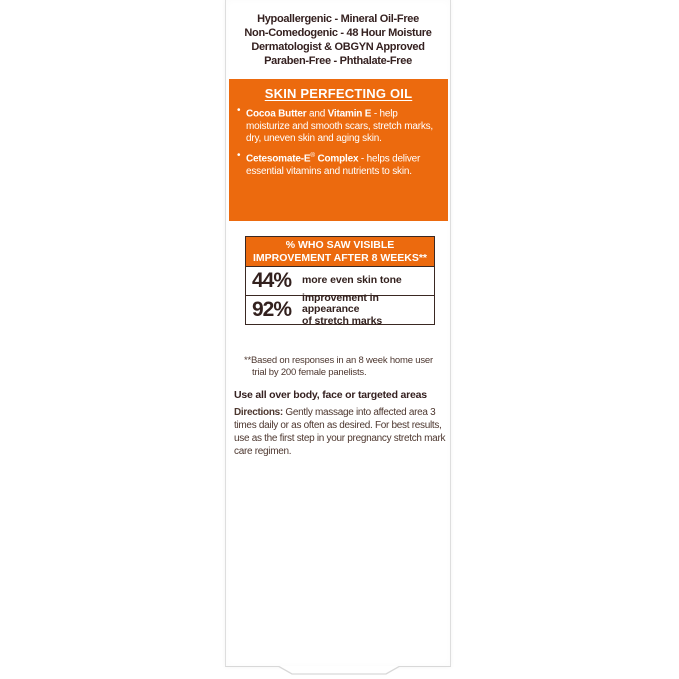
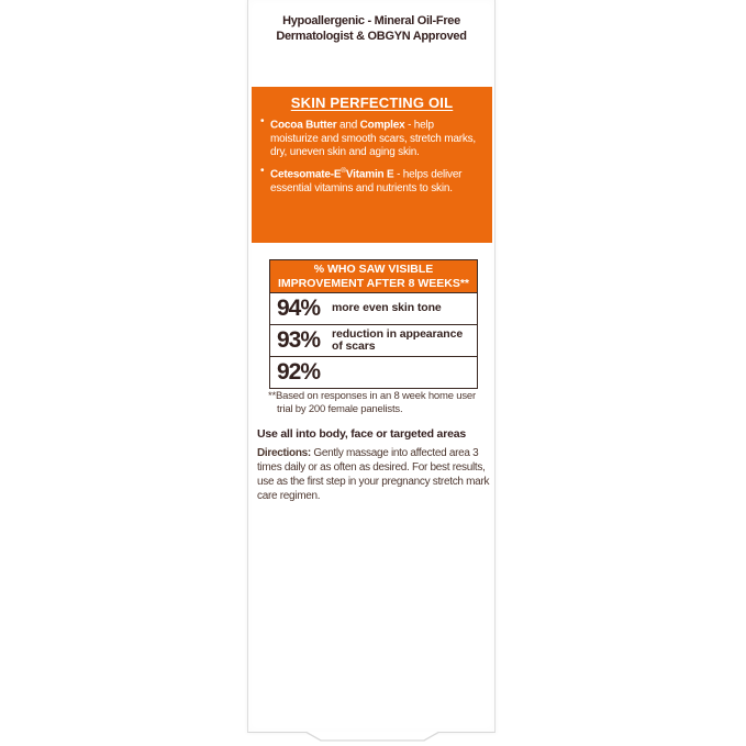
  Hypoallergenic - Mineral Oil-Free
- Non-Comedogenic - 48 Hour Moisture
  Dermatologist & OBGYN Approved
- Paraben-Free - Phthalate-Free
  SKIN PERFECTING OIL
- Cocoa Butter and Vitamin E - help moisturize and smooth scars, stretch marks, dry, uneven skin and aging skin.
+ Cocoa Butter and Complex - help moisturize and smooth scars, stretch marks, dry, uneven skin and aging skin.
- Cetesomate-E Complex - helps deliver essential vitamins and nutrients to skin.
+ Cetesomate-E Vitamin E - helps deliver essential vitamins and nutrients to skin.
  % WHO SAW VISIBLE
  IMPROVEMENT AFTER 8 WEEKS**
- 44%
+ 94%
  more even skin tone
+ 93%
+ reduction in appearance
+ of scars
  92%
- improvement in appearance
- of stretch marks
  **Based on responses in an 8 week home user trial by 200 female panelists.
- Use all over body, face or targeted areas
+ Use all into body, face or targeted areas
  Directions: Gently massage into affected area 3 times daily or as often as desired. For best results, use as the first step in your pregnancy stretch mark care regimen.
